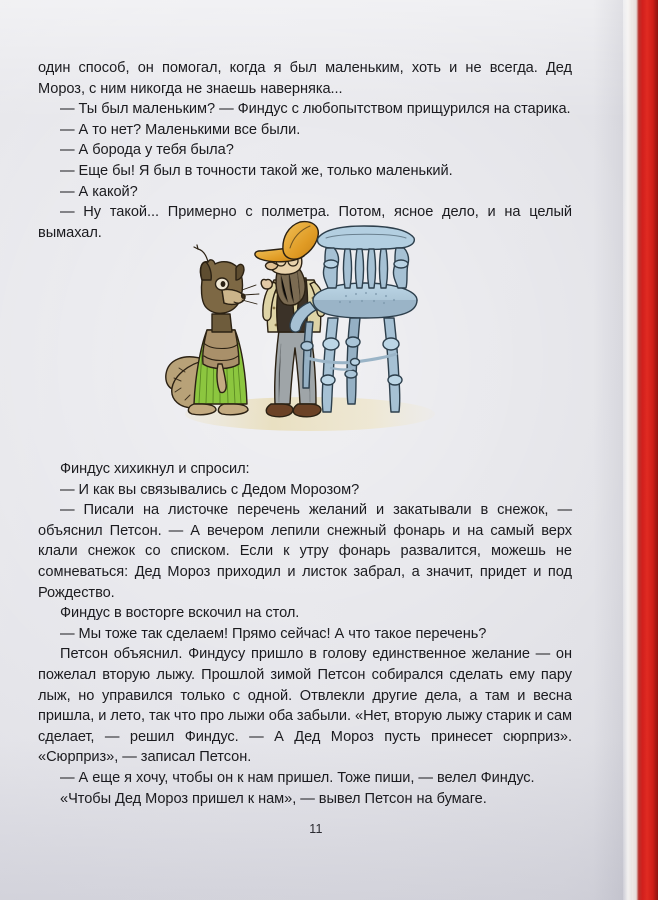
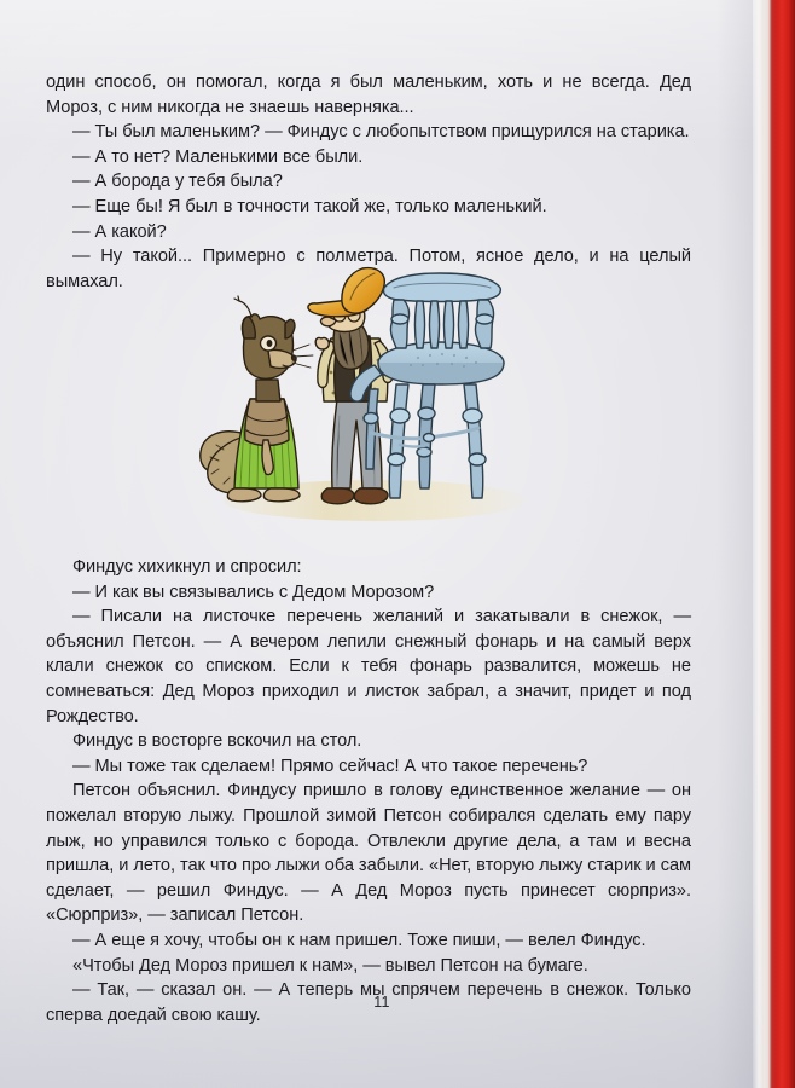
  один способ, он помогал, когда я был маленьким, хоть и не всегда. Дед Мороз, с ним никогда не знаешь наверняка...
  — Ты был маленьким? — Финдус с любопытством прищурился на старика.
  — А то нет? Маленькими все были.
  — А борода у тебя была?
  — Еще бы! Я был в точности такой же, только маленький.
  — А какой?
  — Ну такой... Примерно с полметра. Потом, ясное дело, и на целый вымахал.
  Финдус хихикнул и спросил:
  — И как вы связывались с Дедом Морозом?
- — Писали на листочке перечень желаний и закатывали в снежок, — объяснил Петсон. — А вечером лепили снежный фонарь и на самый верх клали снежок со списком. Если к утру фонарь развалится, можешь не сомневаться: Дед Мороз приходил и листок забрал, а значит, придет и под Рождество.
+ — Писали на листочке перечень желаний и закатывали в снежок, — объяснил Петсон. — А вечером лепили снежный фонарь и на самый верх клали снежок со списком. Если к тебя фонарь развалится, можешь не сомневаться: Дед Мороз приходил и листок забрал, а значит, придет и под Рождество.
  Финдус в восторге вскочил на стол.
  — Мы тоже так сделаем! Прямо сейчас! А что такое перечень?
- Петсон объяснил. Финдусу пришло в голову единственное желание — он пожелал вторую лыжу. Прошлой зимой Петсон собирался сделать ему пару лыж, но управился только с одной. Отвлекли другие дела, а там и весна пришла, и лето, так что про лыжи оба забыли. «Нет, вторую лыжу старик и сам сделает, — решил Финдус. — А Дед Мороз пусть принесет сюрприз». «Сюрприз», — записал Петсон.
+ Петсон объяснил. Финдусу пришло в голову единственное желание — он пожелал вторую лыжу. Прошлой зимой Петсон собирался сделать ему пару лыж, но управился только с борода. Отвлекли другие дела, а там и весна пришла, и лето, так что про лыжи оба забыли. «Нет, вторую лыжу старик и сам сделает, — решил Финдус. — А Дед Мороз пусть принесет сюрприз». «Сюрприз», — записал Петсон.
  — А еще я хочу, чтобы он к нам пришел. Тоже пиши, — велел Финдус.
  «Чтобы Дед Мороз пришел к нам», — вывел Петсон на бумаге.
+ — Так, — сказал он. — А теперь мы спрячем перечень в снежок. Только сперва доедай свою кашу.
  11
